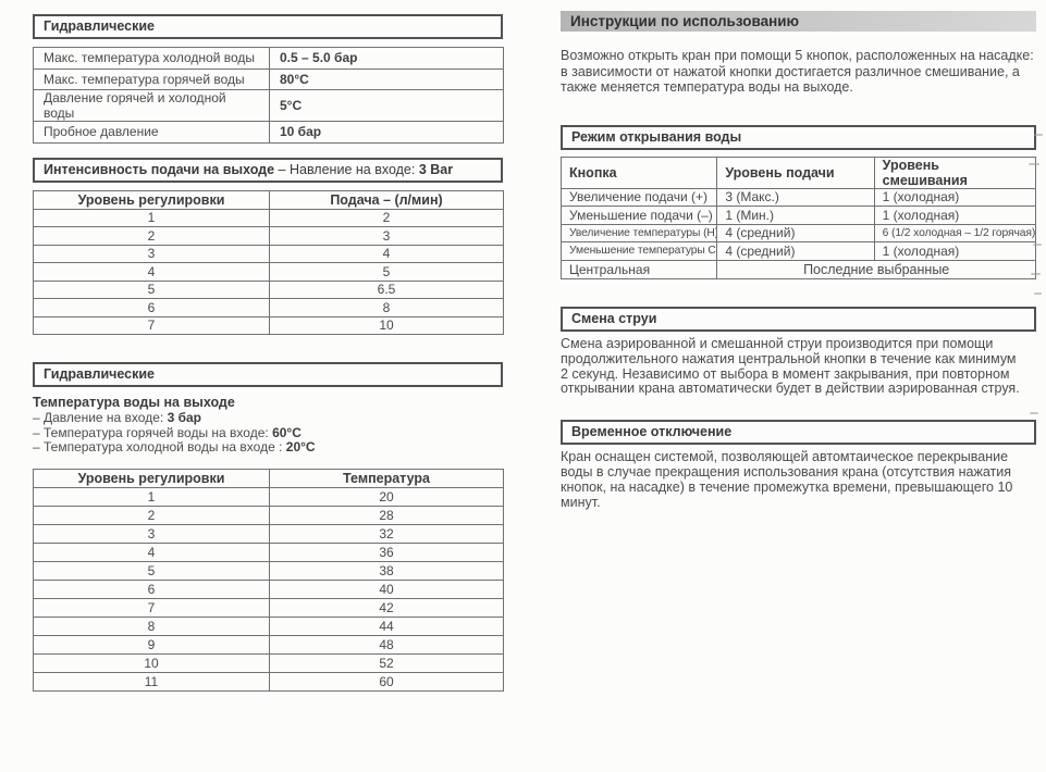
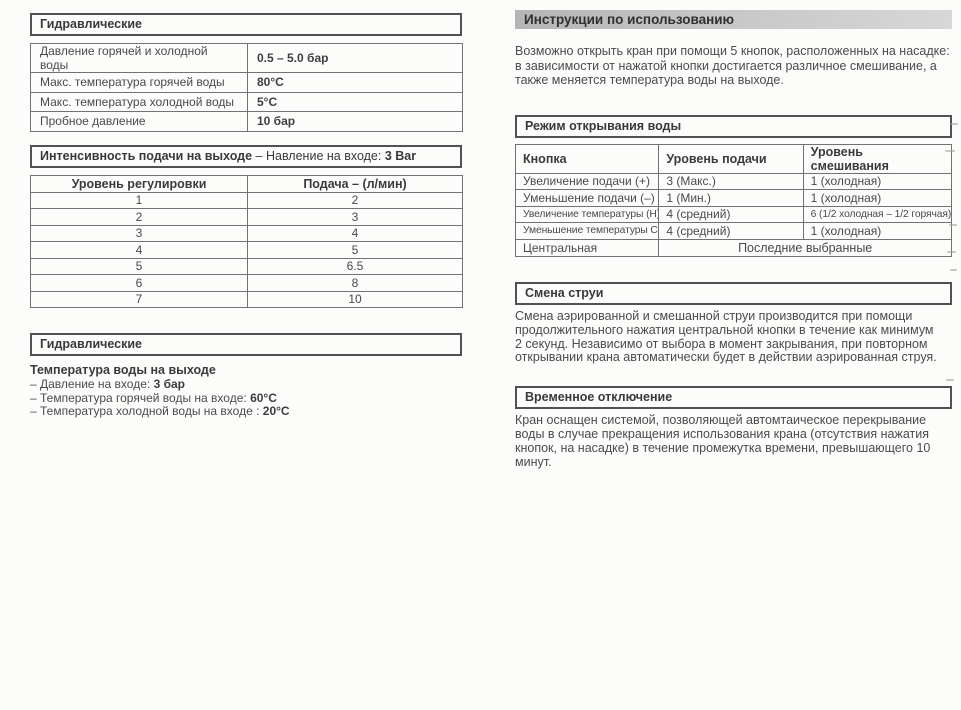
  Гидравлические
- Макс. температура холодной воды	0.5 – 5.0 бар
+ Давление горячей и холодной воды	0.5 – 5.0 бар
  Макс. температура горячей воды	80°C
- Давление горячей и холодной воды	5°C
+ Макс. температура холодной воды	5°C
  Пробное давление	10 бар
  Интенсивность подачи на выходе – Навление на входе: 3 Bar
  Уровень регулировки	Подача – (л/мин)
  1	2
  2	3
  3	4
  4	5
  5	6.5
  6	8
  7	10
  Гидравлические
  Температура воды на выходе
  – Давление на входе: 3 бар
  – Температура горячей воды на входе: 60°C
  – Температура холодной воды на входе : 20°C
- Уровень регулировки	Температура
- 1	20
- 2	28
- 3	32
- 4	36
- 5	38
- 6	40
- 7	42
- 8	44
- 9	48
- 10	52
- 11	60
  Инструкции по использованию
  Возможно открыть кран при помощи 5 кнопок, расположенных на насадке: в зависимости от нажатой кнопки достигается различное смешивание, а также меняется температура воды на выходе.
  Режим открывания воды
  Кнопка	Уровень подачи	Уровень смешивания
  Увеличение подачи (+)	3 (Макс.)	1 (холодная)
  Уменьшение подачи (–)	1 (Мин.)	1 (холодная)
  Увеличение температуры (Н)	4 (средний)	6 (1/2 холодная – 1/2 горячая)
  Уменьшение температуры С	4 (средний)	1 (холодная)
  Центральная	Последние выбранные
  Смена струи
  Смена аэрированной и смешанной струи производится при помощи продолжительного нажатия центральной кнопки в течение как минимум 2 секунд. Независимо от выбора в момент закрывания, при повторном открывании крана автоматически будет в действии аэрированная струя.
  Временное отключение
  Кран оснащен системой, позволяющей автомтаическое перекрывание воды в случае прекращения использования крана (отсутствия нажатия кнопок, на насадке) в течение промежутка времени, превышающего 10 минут.
